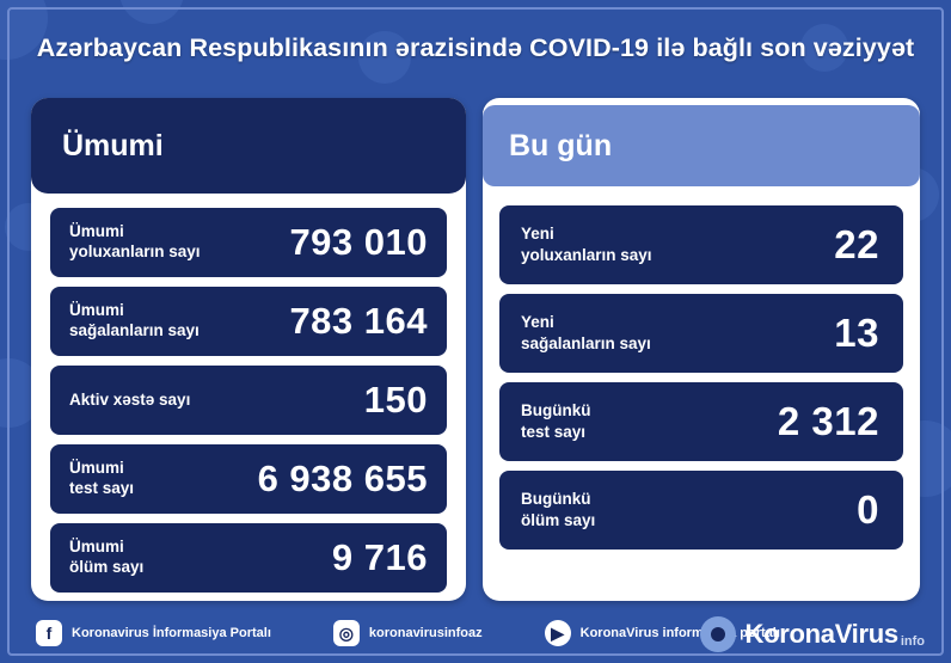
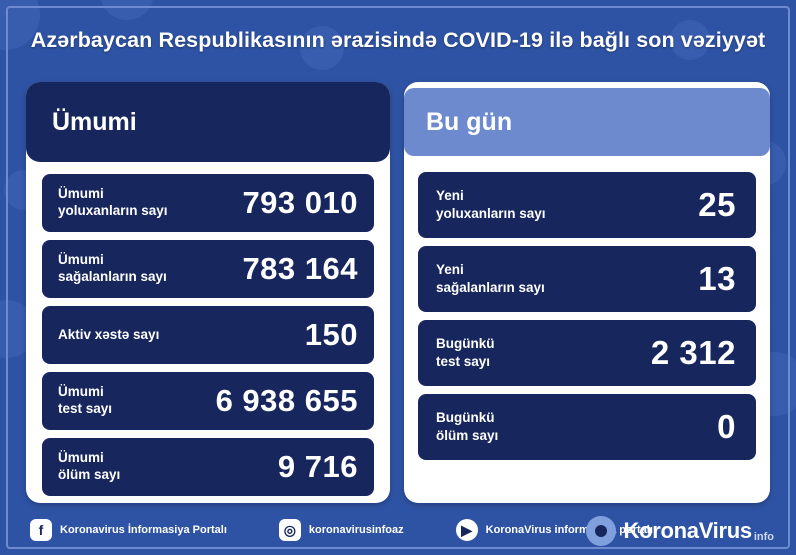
  Azərbaycan Respublikasının ərazisində COVID-19 ilə bağlı son vəziyyət
  Ümumi
  Ümumi
  yoluxanların sayı
  793 010
  Ümumi
  sağalanların sayı
  783 164
  Aktiv xəstə sayı
  150
  Ümumi
  test sayı
  6 938 655
  Ümumi
  ölüm sayı
  9 716
  Bu gün
  Yeni
  yoluxanların sayı
- 22
+ 25
  Yeni
  sağalanların sayı
  13
  Bugünkü
  test sayı
  2 312
  Bugünkü
  ölüm sayı
  0
  f
  Koronavirus İnformasiya Portalı
  ◎
  koronavirusinfoaz
  ▶
  KoronaVirus inform portalı
  KoronaVirus
  info
